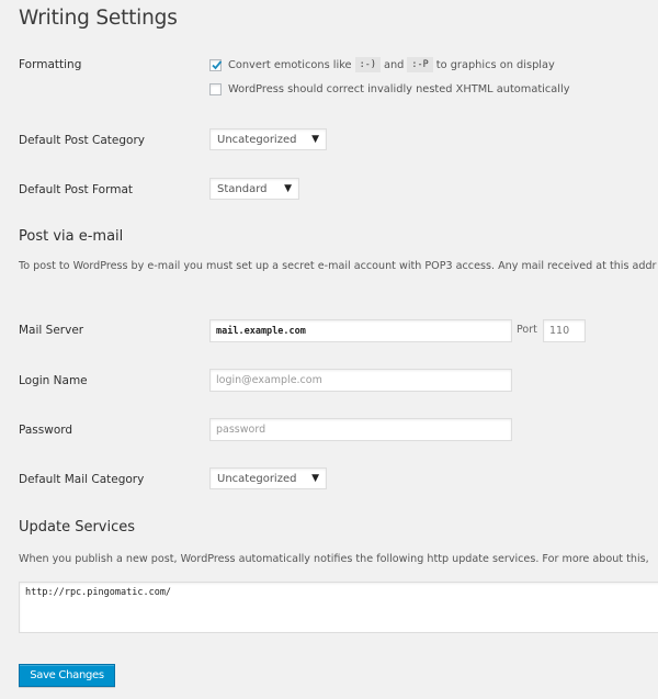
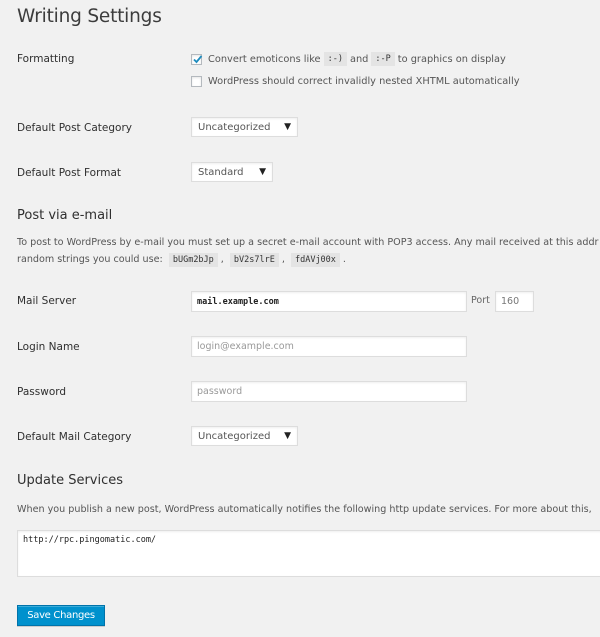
  Writing Settings
  Formatting
  Convert emoticons like
  :-)
  and
  :-P
  to graphics on display
  WordPress should correct invalidly nested XHTML automatically
  Default Post Category
  Uncategorized
  ▼
  Default Post Format
  Standard
  ▼
  Post via e-mail
  To post to WordPress by e-mail you must set up a secret e-mail account with POP3 access. Any mail received at this addr
+ random strings you could use: bUGm2bJp , bV2s7lrE , fdAVj00x .
  Mail Server
  mail.example.com
  Port
- 110
+ 160
  Login Name
  login@example.com
  Password
  password
  Default Mail Category
  Uncategorized
  ▼
  Update Services
  When you publish a new post, WordPress automatically notifies the following http update services. For more about this,
  http://rpc.pingomatic.com/
  Save Changes
